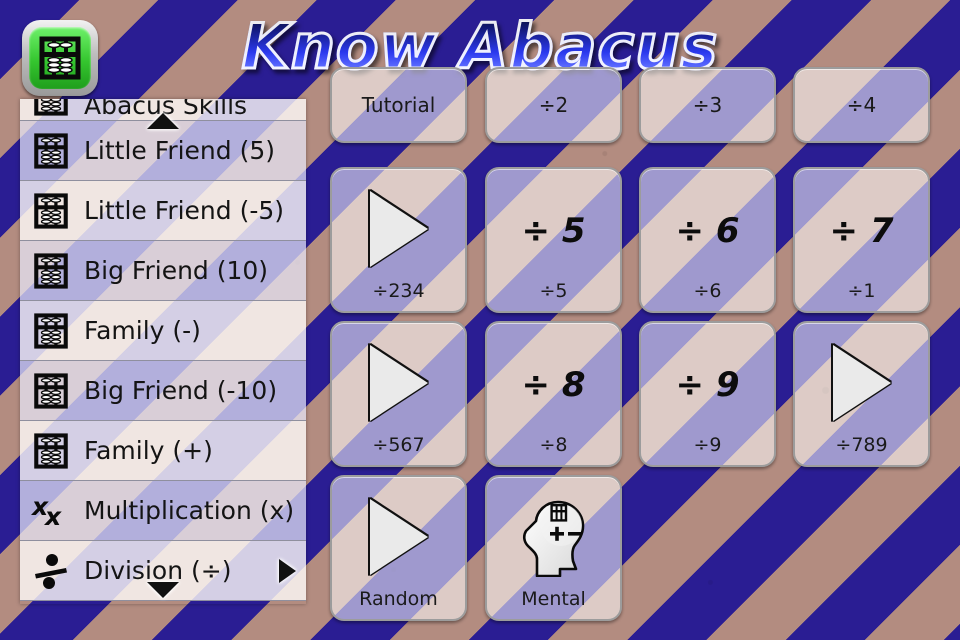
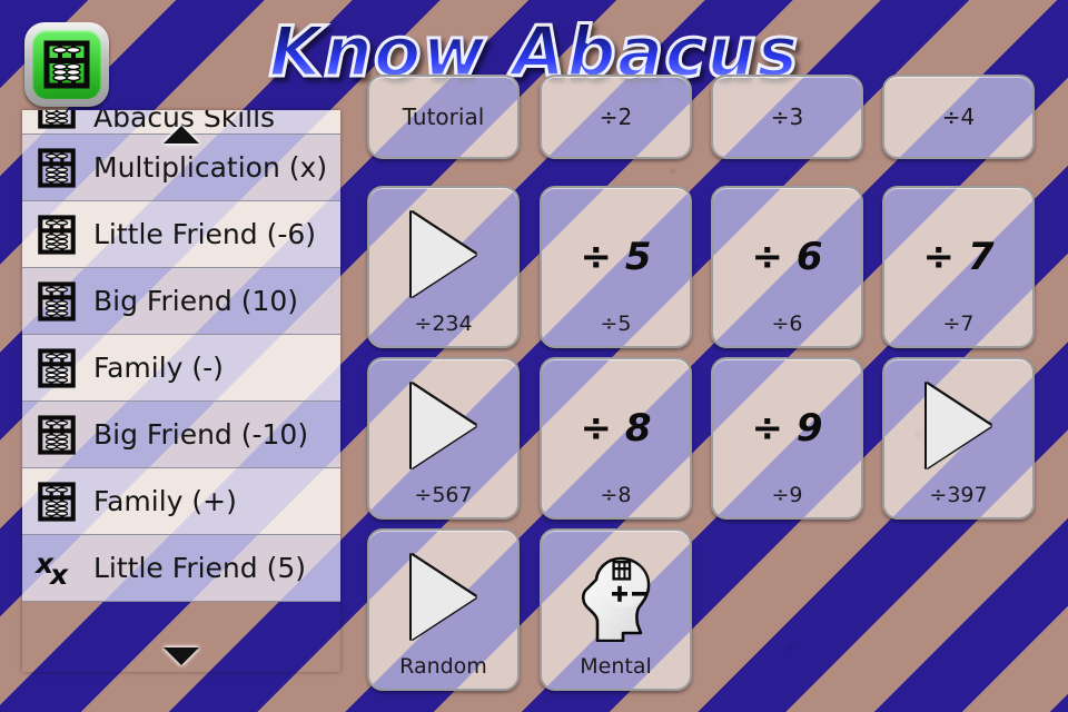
  Know Abacus
  Abacus Skills
- Little Friend (5)
+ Multiplication (x)
- Little Friend (-5)
+ Little Friend (-6)
  Big Friend (10)
  Family (-)
  Big Friend (-10)
  Family (+)
  x
  x
- Multiplication (x)
+ Little Friend (5)
- Division (÷)
  Tutorial
  ÷2
  ÷3
  ÷4
  ÷234
  ÷ 5
  ÷5
  ÷ 6
  ÷6
  ÷ 7
- ÷1
+ ÷7
  ÷567
  ÷ 8
  ÷8
  ÷ 9
  ÷9
- ÷789
+ ÷397
  Random
  Mental
